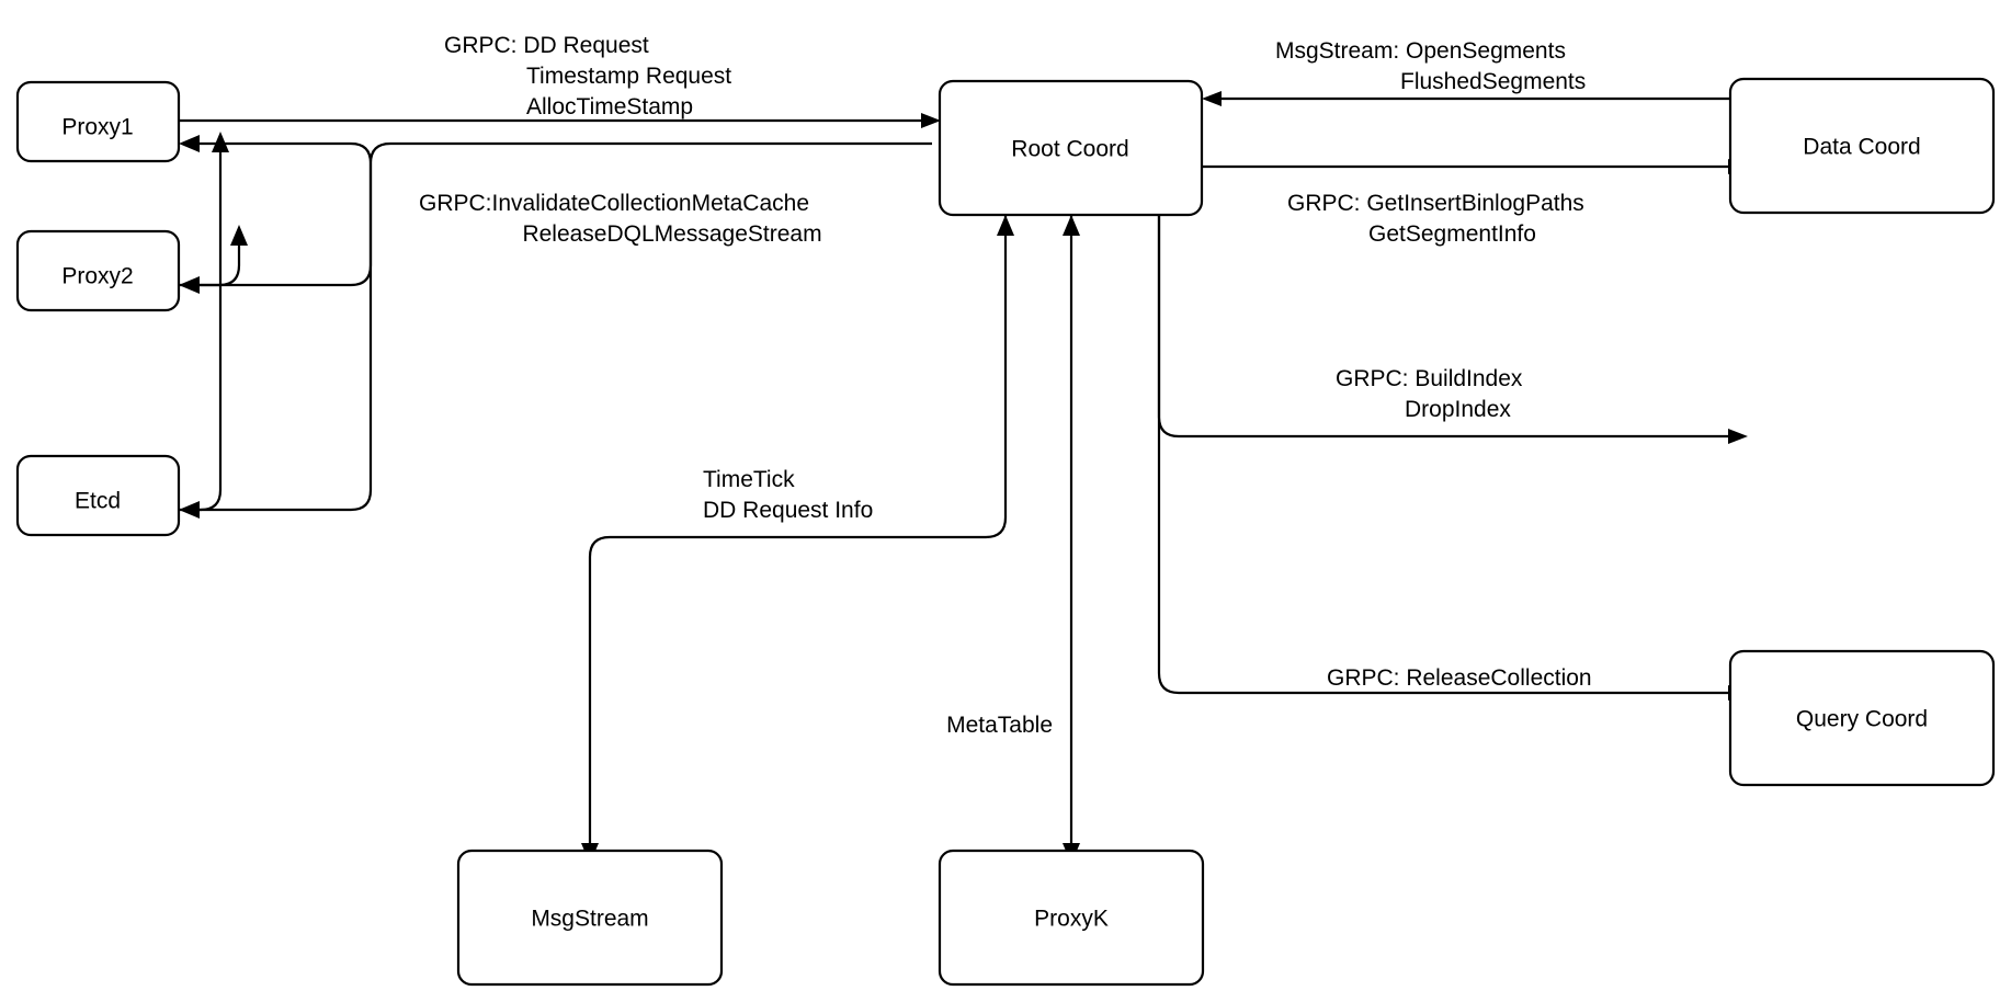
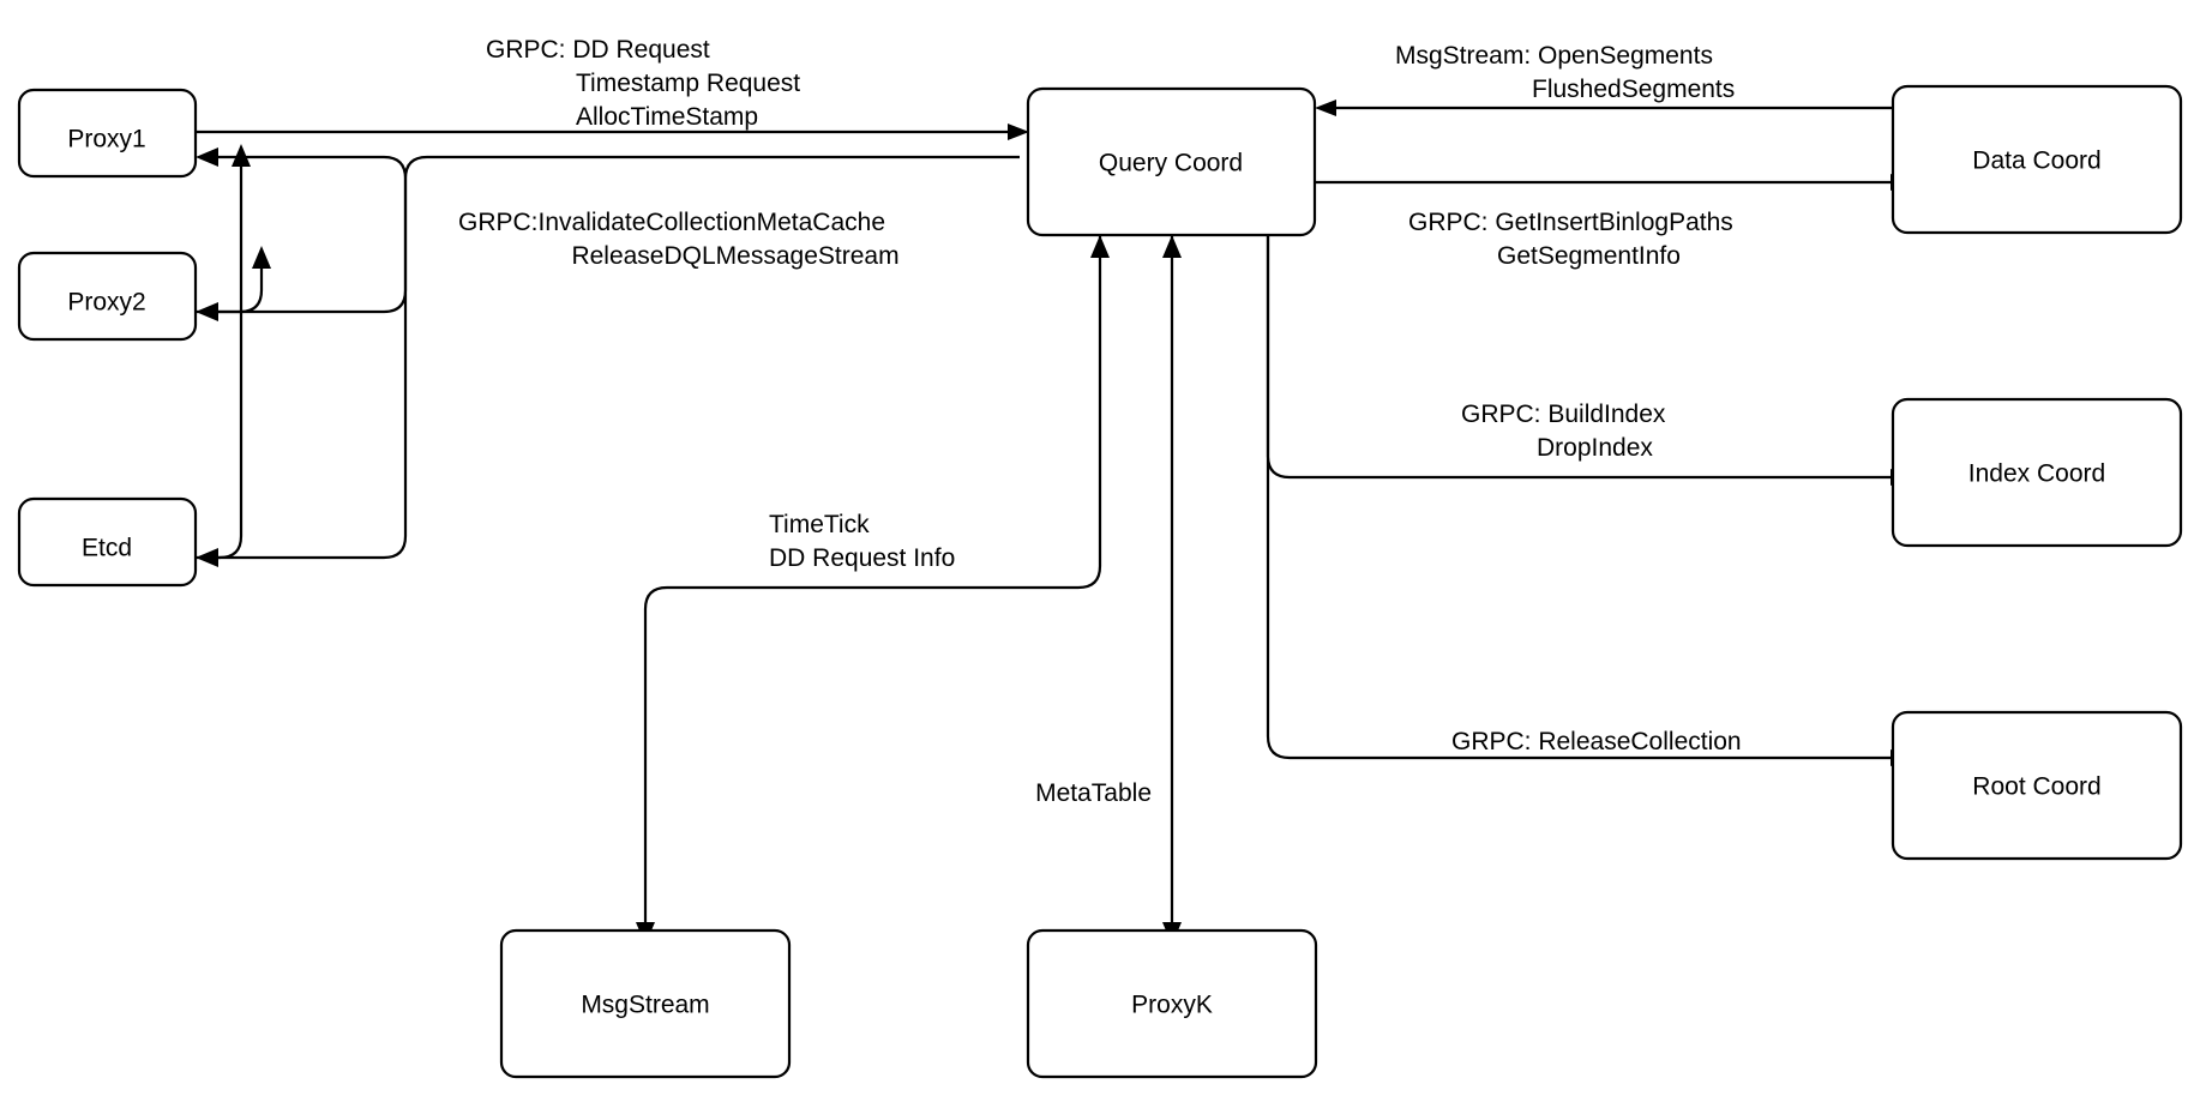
  Proxy1
  Proxy2
  Etcd
- Root Coord
+ Query Coord
  Data Coord
+ Index Coord
- Query Coord
+ Root Coord
  MsgStream
  ProxyK
  GRPC: DD Request
  Timestamp Request
  AllocTimeStamp
  GRPC:InvalidateCollectionMetaCache
  ReleaseDQLMessageStream
  MsgStream: OpenSegments
  FlushedSegments
  GRPC: GetInsertBinlogPaths
  GetSegmentInfo
  GRPC: BuildIndex
  DropIndex
  GRPC: ReleaseCollection
  TimeTick
  DD Request Info
  MetaTable
